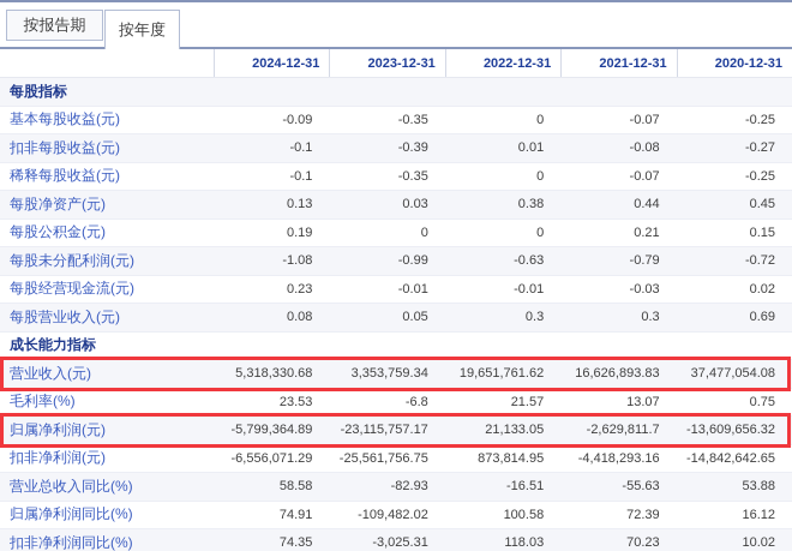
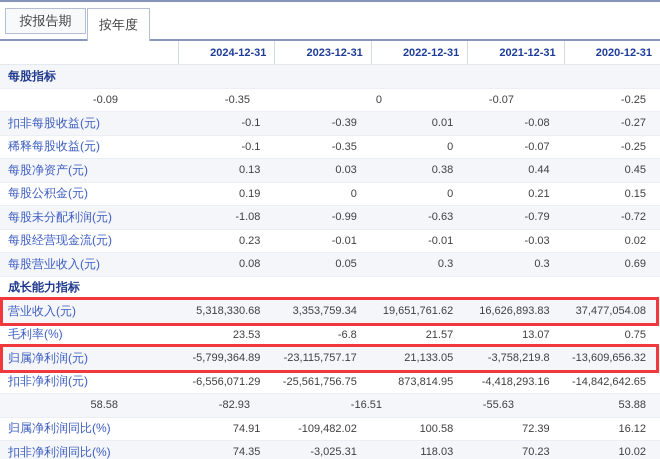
  按报告期
  按年度
  2024-12-31
  2023-12-31
  2022-12-31
  2021-12-31
  2020-12-31
  每股指标
- 基本每股收益(元)
  -0.09
  -0.35
  0
  -0.07
  -0.25
  扣非每股收益(元)
  -0.1
  -0.39
  0.01
  -0.08
  -0.27
  稀释每股收益(元)
  -0.1
  -0.35
  0
  -0.07
  -0.25
  每股净资产(元)
  0.13
  0.03
  0.38
  0.44
  0.45
  每股公积金(元)
  0.19
  0
  0
  0.21
  0.15
  每股未分配利润(元)
  -1.08
  -0.99
  -0.63
  -0.79
  -0.72
  每股经营现金流(元)
  0.23
  -0.01
  -0.01
  -0.03
  0.02
  每股营业收入(元)
  0.08
  0.05
  0.3
  0.3
  0.69
  成长能力指标
  营业收入(元)
  5,318,330.68
  3,353,759.34
  19,651,761.62
  16,626,893.83
  37,477,054.08
  毛利率(%)
  23.53
  -6.8
  21.57
  13.07
  0.75
  归属净利润(元)
  -5,799,364.89
  -23,115,757.17
  21,133.05
- -2,629,811.7
+ -3,758,219.8
  -13,609,656.32
  扣非净利润(元)
  -6,556,071.29
  -25,561,756.75
  873,814.95
  -4,418,293.16
  -14,842,642.65
- 营业总收入同比(%)
  58.58
  -82.93
  -16.51
  -55.63
  53.88
  归属净利润同比(%)
  74.91
  -109,482.02
  100.58
  72.39
  16.12
  扣非净利润同比(%)
  74.35
  -3,025.31
  118.03
  70.23
  10.02
